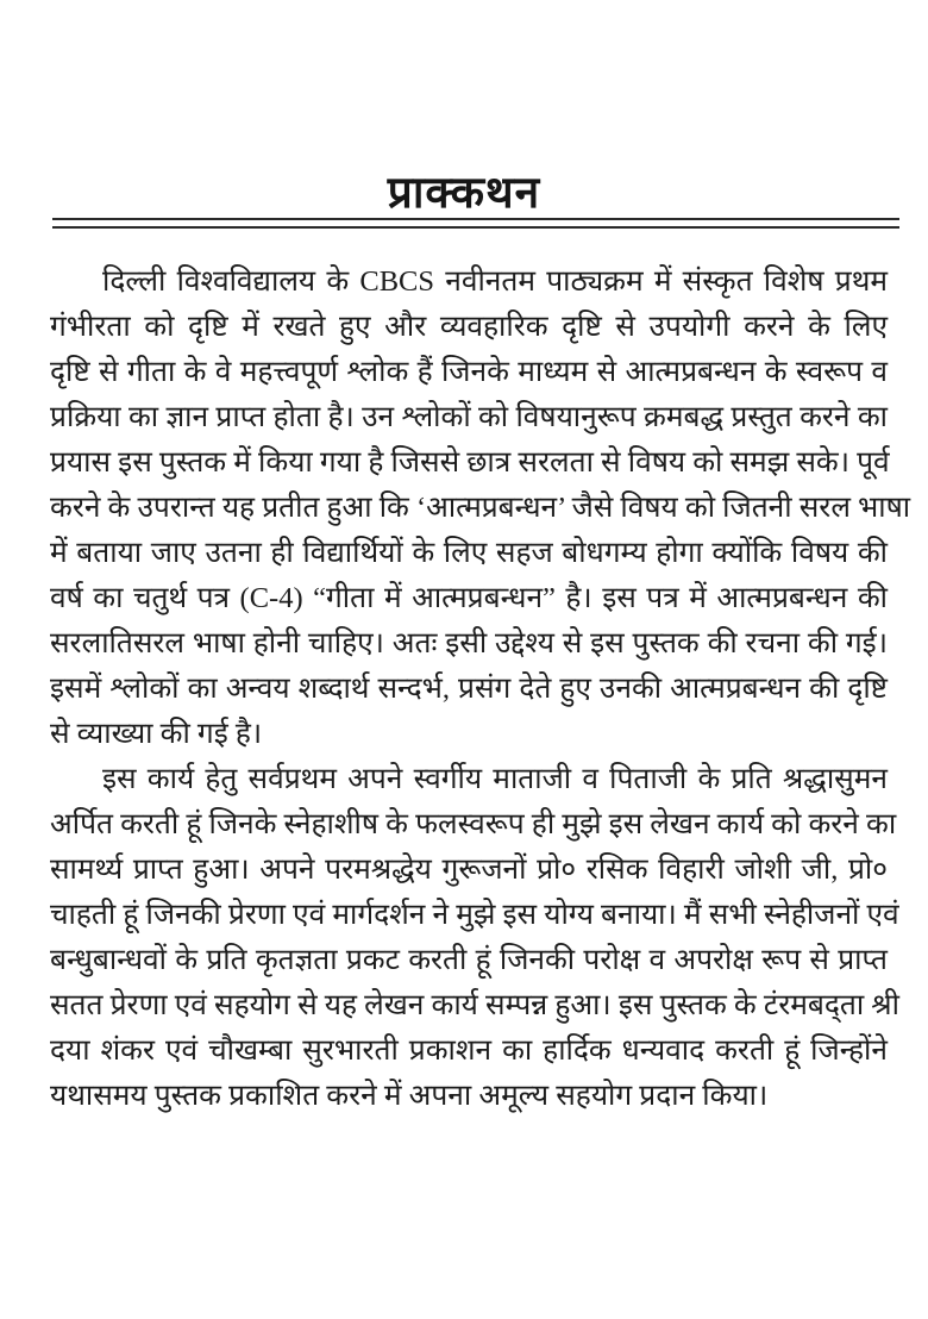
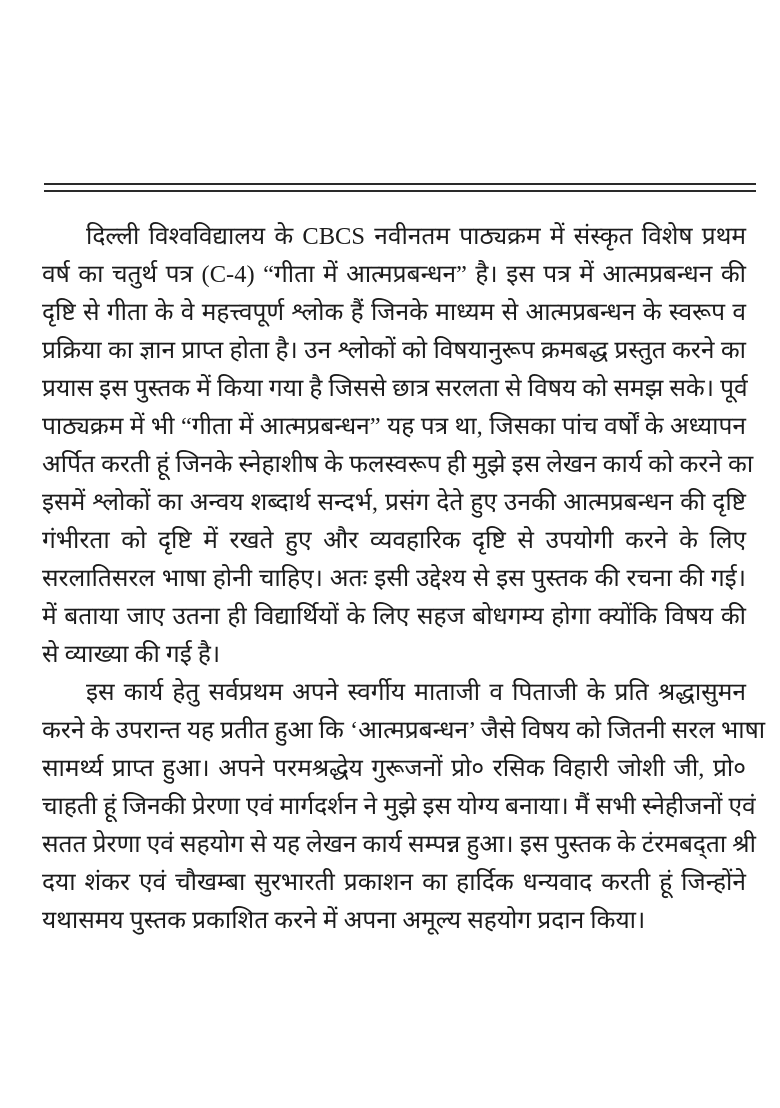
- प्राक्कथन
  दिल्ली विश्वविद्यालय के CBCS नवीनतम पाठ्यक्रम में संस्कृत विशेष प्रथम
- गंभीरता को दृष्टि में रखते हुए और व्यवहारिक दृष्टि से उपयोगी करने के लिए
+ वर्ष का चतुर्थ पत्र (C-4) “गीता में आत्मप्रबन्धन” है। इस पत्र में आत्मप्रबन्धन की
  दृष्टि से गीता के वे महत्त्वपूर्ण श्लोक हैं जिनके माध्यम से आत्मप्रबन्धन के स्वरूप व
  प्रक्रिया का ज्ञान प्राप्त होता है। उन श्लोकों को विषयानुरूप क्रमबद्ध प्रस्तुत करने का
  प्रयास इस पुस्तक में किया गया है जिससे छात्र सरलता से विषय को समझ सके। पूर्व
+ पाठ्यक्रम में भी “गीता में आत्मप्रबन्धन” यह पत्र था, जिसका पांच वर्षों के अध्यापन
- करने के उपरान्त यह प्रतीत हुआ कि ‘आत्मप्रबन्धन’ जैसे विषय को जितनी सरल भाषा
+ अर्पित करती हूं जिनके स्नेहाशीष के फलस्वरूप ही मुझे इस लेखन कार्य को करने का
- में बताया जाए उतना ही विद्यार्थियों के लिए सहज बोधगम्य होगा क्योंकि विषय की
+ इसमें श्लोकों का अन्वय शब्दार्थ सन्दर्भ, प्रसंग देते हुए उनकी आत्मप्रबन्धन की दृष्टि
- वर्ष का चतुर्थ पत्र (C-4) “गीता में आत्मप्रबन्धन” है। इस पत्र में आत्मप्रबन्धन की
+ गंभीरता को दृष्टि में रखते हुए और व्यवहारिक दृष्टि से उपयोगी करने के लिए
  सरलातिसरल भाषा होनी चाहिए। अतः इसी उद्देश्य से इस पुस्तक की रचना की गई।
- इसमें श्लोकों का अन्वय शब्दार्थ सन्दर्भ, प्रसंग देते हुए उनकी आत्मप्रबन्धन की दृष्टि
+ में बताया जाए उतना ही विद्यार्थियों के लिए सहज बोधगम्य होगा क्योंकि विषय की
  से व्याख्या की गई है।
  इस कार्य हेतु सर्वप्रथम अपने स्वर्गीय माताजी व पिताजी के प्रति श्रद्धासुमन
- अर्पित करती हूं जिनके स्नेहाशीष के फलस्वरूप ही मुझे इस लेखन कार्य को करने का
+ करने के उपरान्त यह प्रतीत हुआ कि ‘आत्मप्रबन्धन’ जैसे विषय को जितनी सरल भाषा
  सामर्थ्य प्राप्त हुआ। अपने परमश्रद्धेय गुरूजनों प्रो० रसिक विहारी जोशी जी, प्रो०
  चाहती हूं जिनकी प्रेरणा एवं मार्गदर्शन ने मुझे इस योग्य बनाया। मैं सभी स्नेहीजनों एवं
- बन्धुबान्धवों के प्रति कृतज्ञता प्रकट करती हूं जिनकी परोक्ष व अपरोक्ष रूप से प्राप्त
  सतत प्रेरणा एवं सहयोग से यह लेखन कार्य सम्पन्न हुआ। इस पुस्तक के टंरमबद्ता श्री
  दया शंकर एवं चौखम्बा सुरभारती प्रकाशन का हार्दिक धन्यवाद करती हूं जिन्होंने
  यथासमय पुस्तक प्रकाशित करने में अपना अमूल्य सहयोग प्रदान किया।
